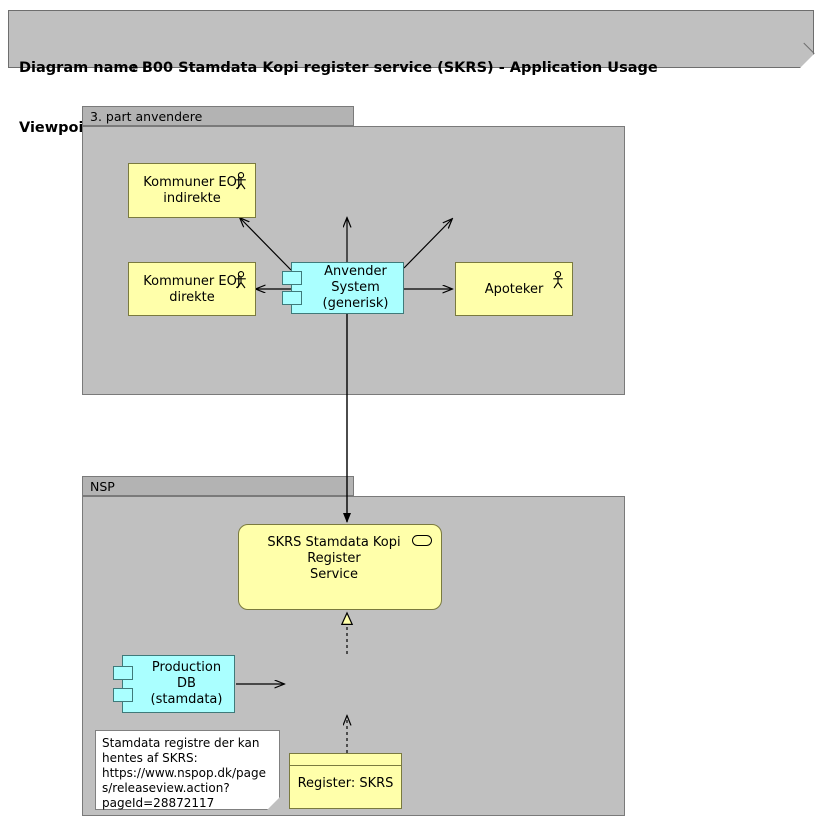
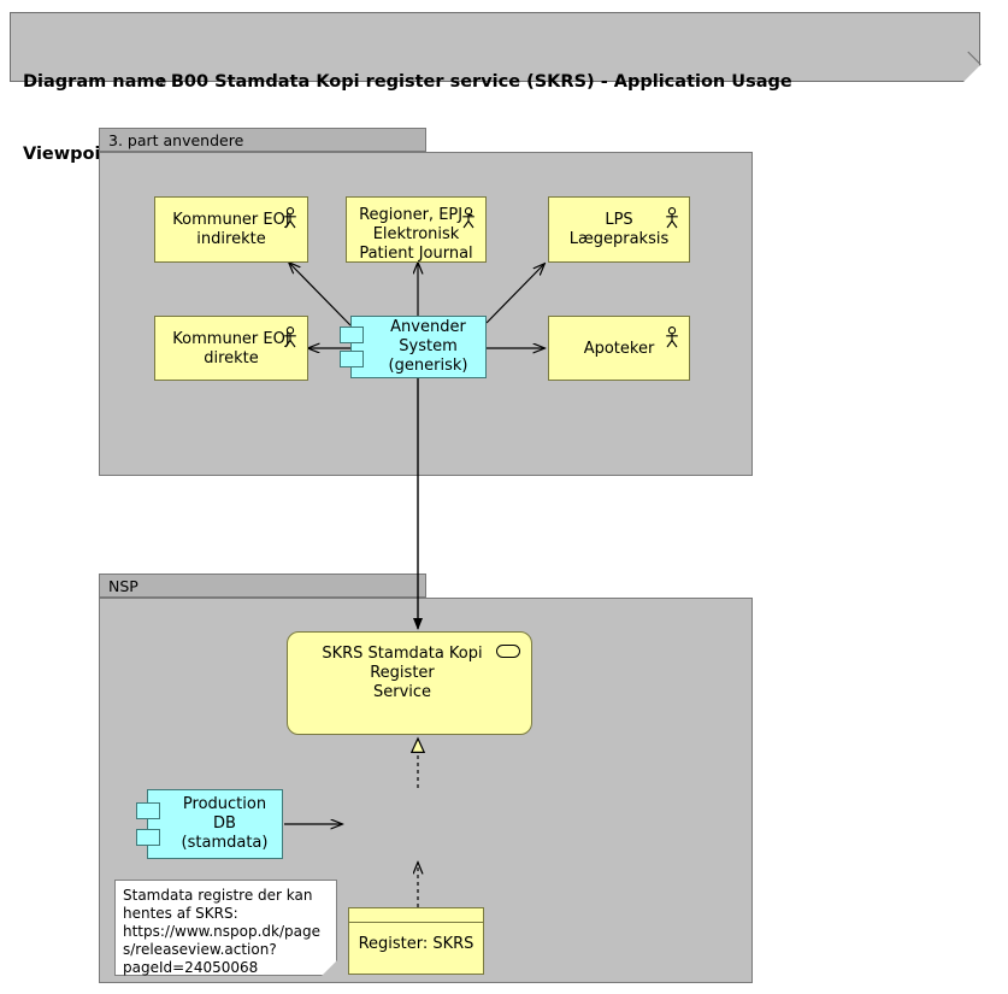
  Diagram nam
  : B00 Stamdata Kopi register service (SKRS) - Application Usage
  Viewpoi
  3. part anvendere
  NSP
  Kommuner EOJ
  indirekte
+ Regioner, EPJ -
+ Elektronisk
+ Patient Journal
+ LPS
+ Lægepraksis
  Kommuner EOJ
  direkte
  Apoteker
  Anvender System
  (generisk)
  SKRS Stamdata Kopi Register
  Service
  Production DB
  (stamdata)
  Register: SKRS
- Stamdata registre der kan hentes af SKRS: https://www.nspop.dk/pages/releaseview.action?pageId=28872117
+ Stamdata registre der kan hentes af SKRS: https://www.nspop.dk/pages/releaseview.action?pageId=24050068
